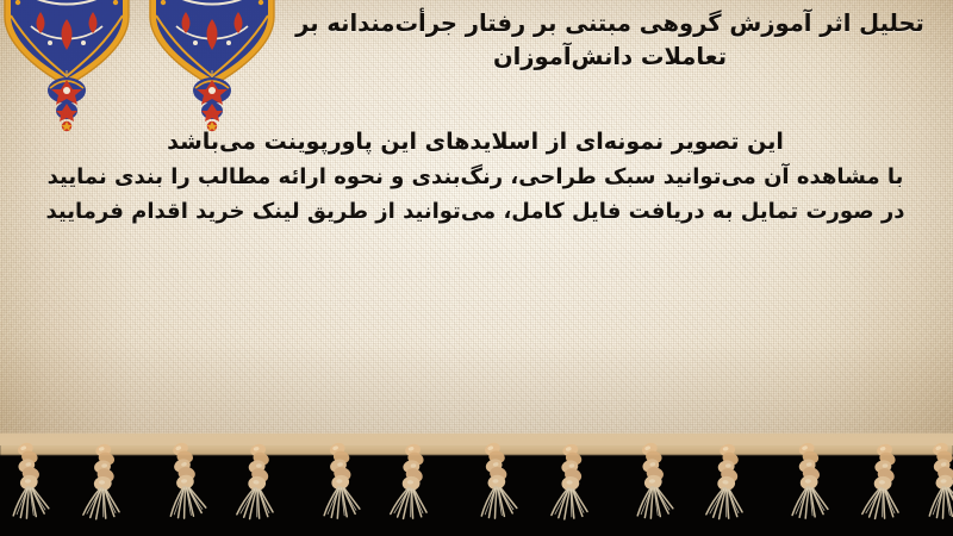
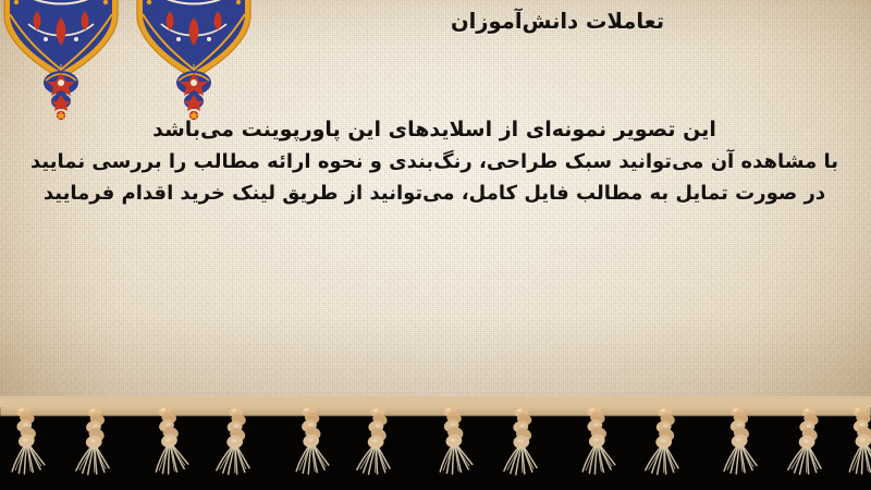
- تحلیل اثر آموزش گروهی مبتنی بر رفتار جرأت‌مندانه بر
  تعاملات دانش‌آموزان
  این تصویر نمونه‌ای از اسلایدهای این پاورپوینت می‌باشد
- با مشاهده آن می‌توانید سبک طراحی، رنگ‌بندی و نحوه ارائه مطالب را بندی نمایید
+ با مشاهده آن می‌توانید سبک طراحی، رنگ‌بندی و نحوه ارائه مطالب را بررسی نمایید
- در صورت تمایل به دریافت فایل کامل، می‌توانید از طریق لینک خرید اقدام فرمایید
+ در صورت تمایل به مطالب فایل کامل، می‌توانید از طریق لینک خرید اقدام فرمایید
